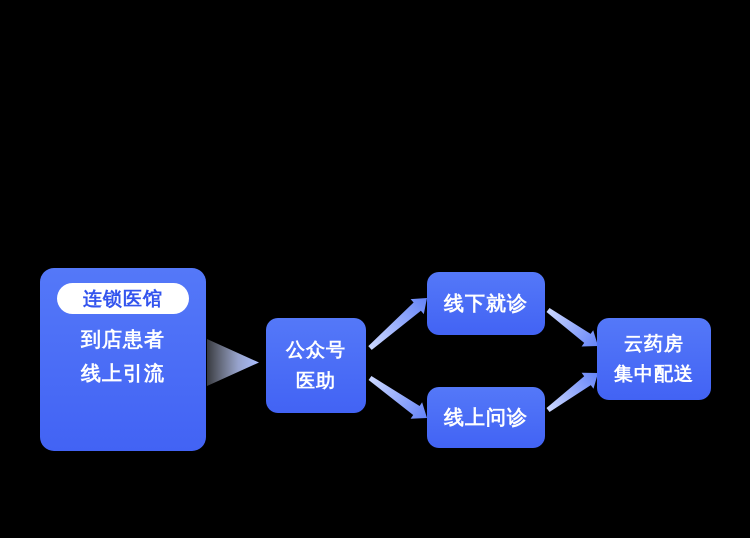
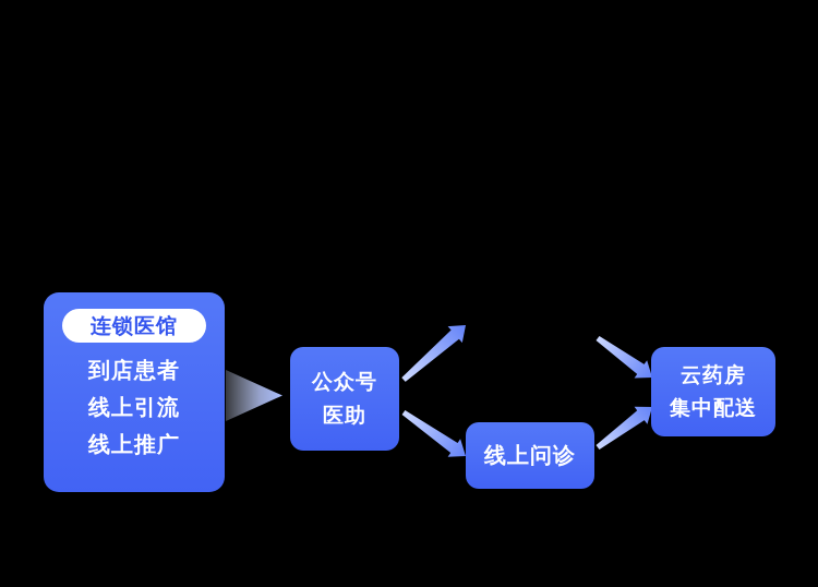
  连锁医馆
  到店患者
  线上引流
+ 线上推广
  公众号
  医助
- 线下就诊
  线上问诊
  云药房
  集中配送
